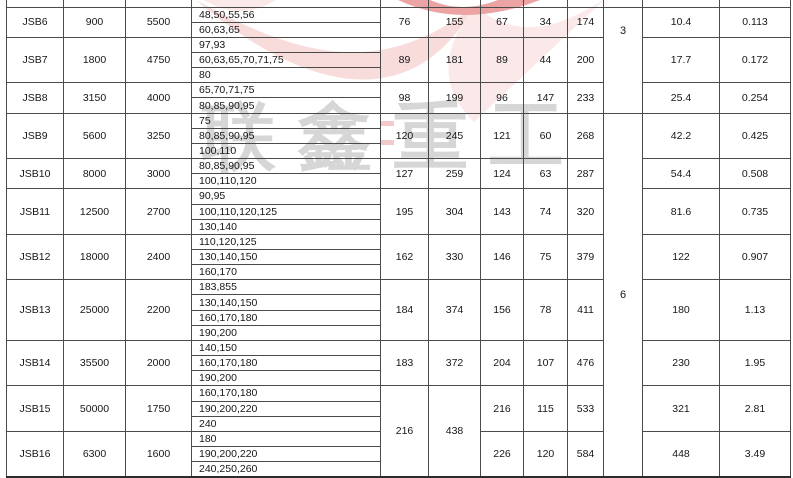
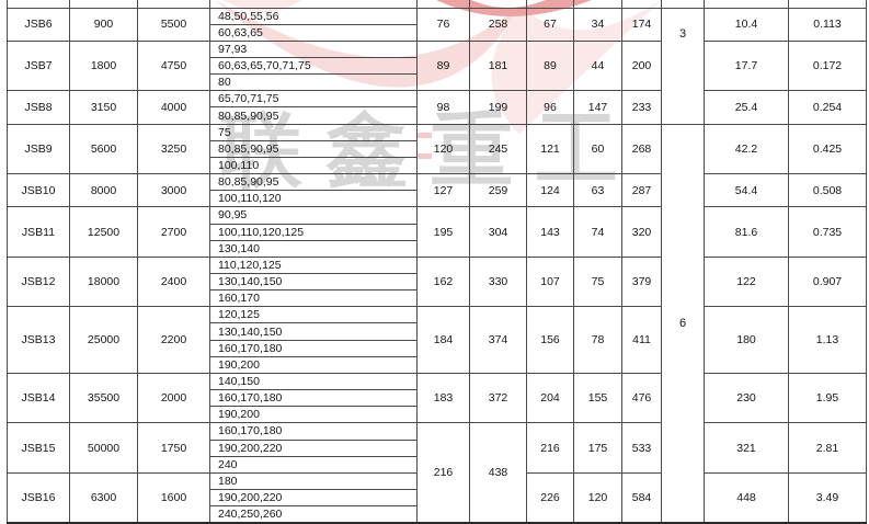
  联鑫重工
- JSB6	900	5500	48,50,55,56	76	155	67	34	174	3	10.4	0.113
+ JSB6	900	5500	48,50,55,56	76	258	67	34	174	3	10.4	0.113
  60,63,65
  JSB7	1800	4750	97,93	89	181	89	44	200	17.7	0.172
  60,63,65,70,71,75
  80
  JSB8	3150	4000	65,70,71,75	98	199	96	147	233	25.4	0.254
  80,85,90,95
  JSB9	5600	3250	75	120	245	121	60	268	6	42.2	0.425
  80,85,90,95
  100,110
  JSB10	8000	3000	80,85,90,95	127	259	124	63	287	54.4	0.508
  100,110,120
  JSB11	12500	2700	90,95	195	304	143	74	320	81.6	0.735
  100,110,120,125
  130,140
- JSB12	18000	2400	110,120,125	162	330	146	75	379	122	0.907
+ JSB12	18000	2400	110,120,125	162	330	107	75	379	122	0.907
  130,140,150
  160,170
- JSB13	25000	2200	183,855	184	374	156	78	411	180	1.13
+ JSB13	25000	2200	120,125	184	374	156	78	411	180	1.13
  130,140,150
  160,170,180
  190,200
- JSB14	35500	2000	140,150	183	372	204	107	476	230	1.95
+ JSB14	35500	2000	140,150	183	372	204	155	476	230	1.95
  160,170,180
  190,200
- JSB15	50000	1750	160,170,180	216	438	216	115	533	321	2.81
+ JSB15	50000	1750	160,170,180	216	438	216	175	533	321	2.81
  190,200,220
  240
  JSB16	6300	1600	180	226	120	584	448	3.49
  190,200,220
  240,250,260
